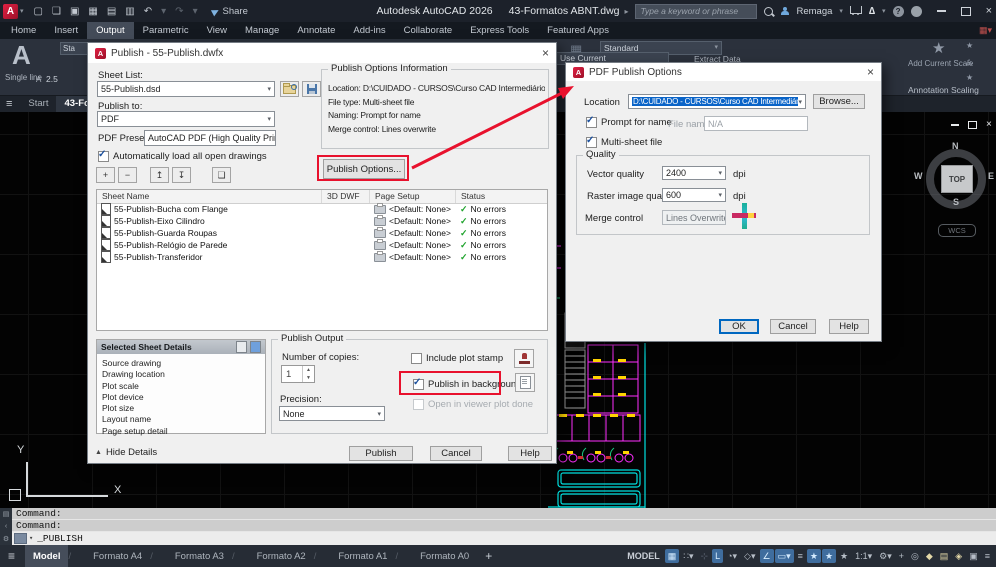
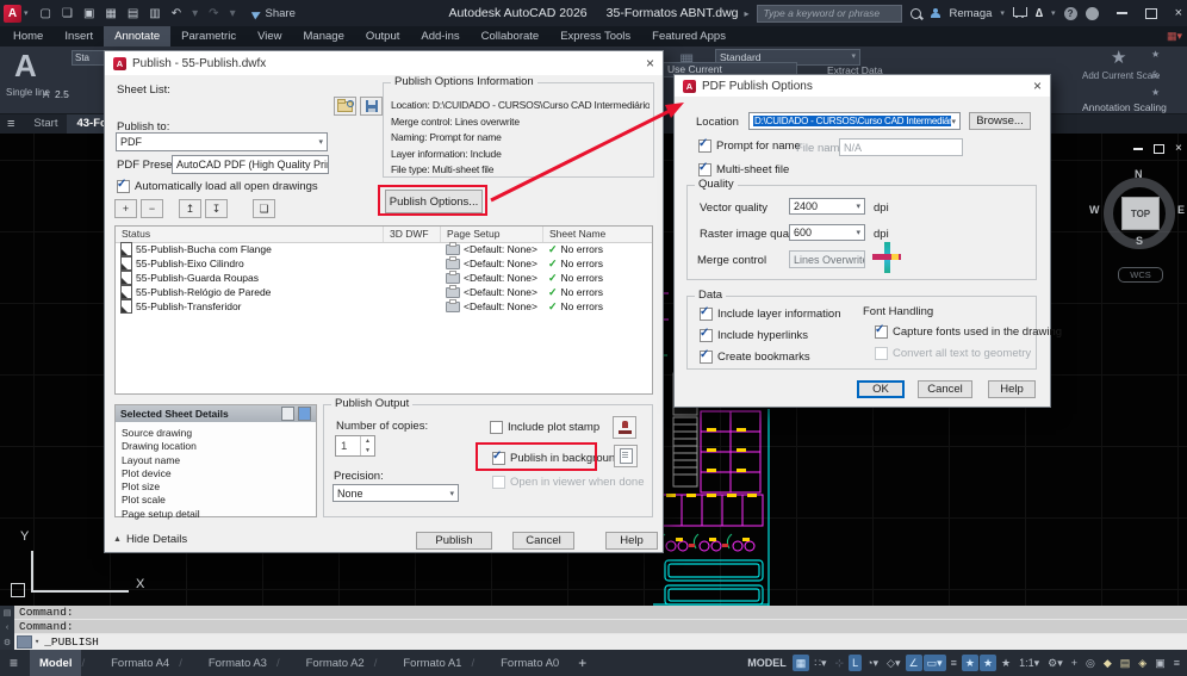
  A
  ▢
  ❏
  ▣
  ▦
  ▤
  ▥
  ↶
  ▾
  ↷
  ▾
  Share
  Autodesk AutoCAD 2026
- 43-Formatos ABNT.dwg
+ 35-Formatos ABNT.dwg
  ▸
  Type a keyword or phrase
  Remaga
  ∆
  ?
  ×
  Home
  Insert
- Output
+ Annotate
  Parametric
  View
  Manage
- Annotate
+ Output
  Add-ins
  Collaborate
  Express Tools
  Featured Apps
  ▦▾
  A
  Single line
  A
  2.5
  Sta
  ▦
  Standard
  Use Current
  Extract Data
  ★
  Add Current Scale
  ★
  ◬
  ★
  Annotation Scaling
  ≡
  Start
  43-F
  ×
  N
  W
  E
  S
  TOP
  WCS
  Y
  X
  Command:
  Command:
  ▾
  _PUBLISH
  ≡
  Model
  Formato A4
  Formato A3
  Formato A2
  Formato A1
  Formato A0
  +
  MODEL
  ▦
  ∷▾
  ⊹
  L
  ◔▾
  ◇▾
  ∠
  ▭▾
  ≡
  ★
  ★
  ★
  1:1▾
  ⚙▾
  +
  ◎
  ◆
  ▤
  ◈
  ▣
  ≡
  A
  Publish - 55-Publish.dwfx
  ×
  Sheet List:
- 55-Publish.dsd
  Publish to:
  PDF
  PDF Prese
  AutoCAD PDF (High Quality Pri
  Automatically load all open drawings
  +
  −
  ↥
  ↧
  ❏
  Publish Options Information
  Location: D:\CUIDADO - CURSOS\Curso CAD Intermediário
- File type: Multi-sheet file
+ Merge control: Lines overwrite
  Naming: Prompt for name
+ Layer information: Include
- Merge control: Lines overwrite
+ File type: Multi-sheet file
  Publish Options...
- Sheet Name
+ Status
  3D DWF
  Page Setup
- Status
+ Sheet Name
  55-Publish-Bucha com Flange
  <Default: None>
  ✓
  No errors
  55-Publish-Eixo Cilindro
  <Default: None>
  ✓
  No errors
  55-Publish-Guarda Roupas
  <Default: None>
  ✓
  No errors
  55-Publish-Relógio de Parede
  <Default: None>
  ✓
  No errors
  55-Publish-Transferidor
  <Default: None>
  ✓
  No errors
  Selected Sheet Details
  Source drawing
  Drawing location
- Plot scale
+ Layout name
  Plot device
  Plot size
- Layout name
+ Plot scale
  Page setup detail
  Publish Output
  Number of copies:
  1
  Precision:
  None
  Include plot stamp
  Publish in backgroun
- Open in viewer plot done
+ Open in viewer when done
  Hide Details
  Publish
  Cancel
  Help
  A
  PDF Publish Options
  ×
  Location
  D:\CUIDADO - CURSOS\Curso CAD Intermediár
  Browse...
  Prompt for name
  File nam
  N/A
  Multi-sheet file
  Quality
  Vector quality
  2400
  dpi
  Raster image qua
  600
  dpi
  Merge control
  Lines Overwrit
+ Data
+ Include layer information
+ Include hyperlinks
+ Create bookmarks
+ Font Handling
+ Capture fonts used in the drawing
+ Convert all text to geometry
  OK
  Cancel
  Help
